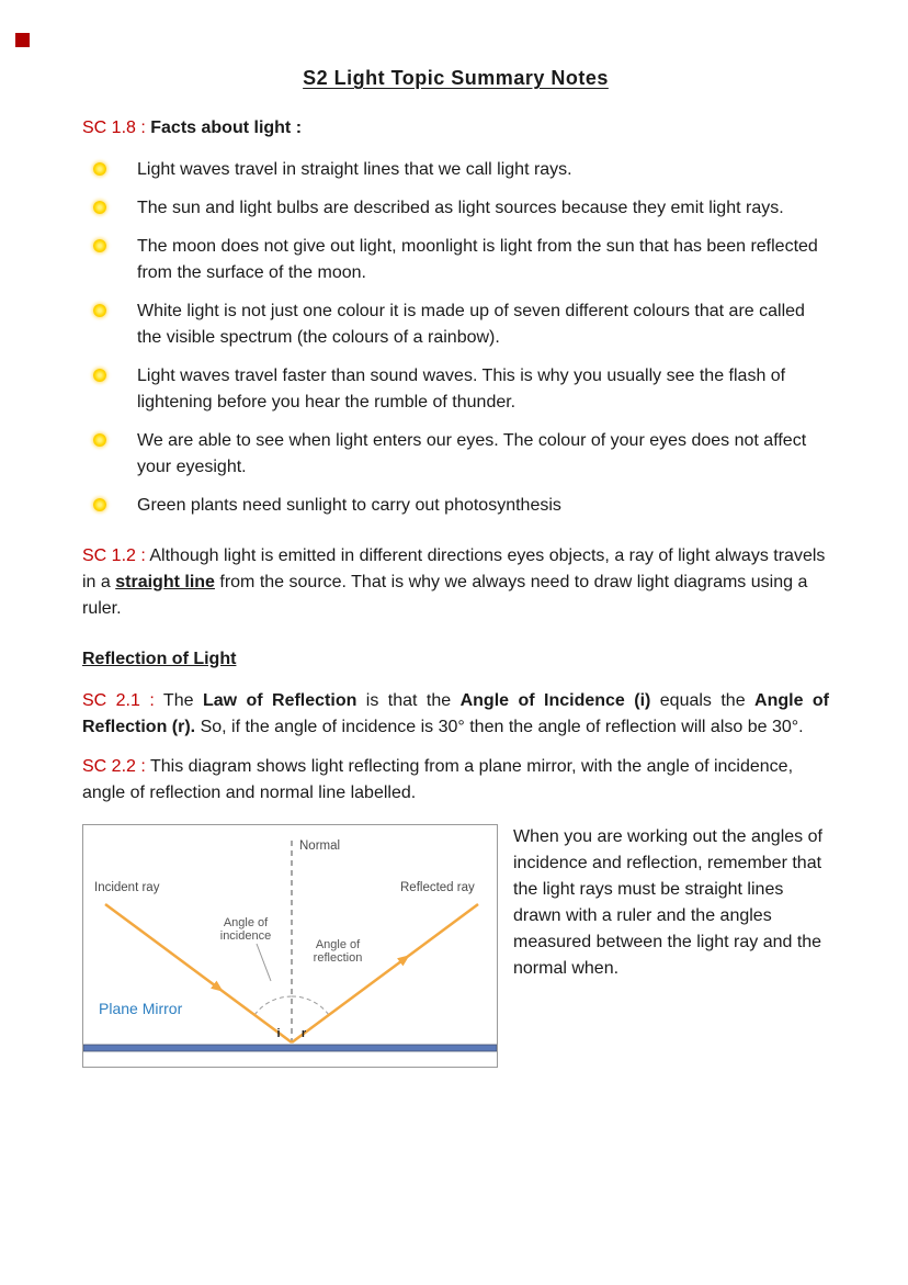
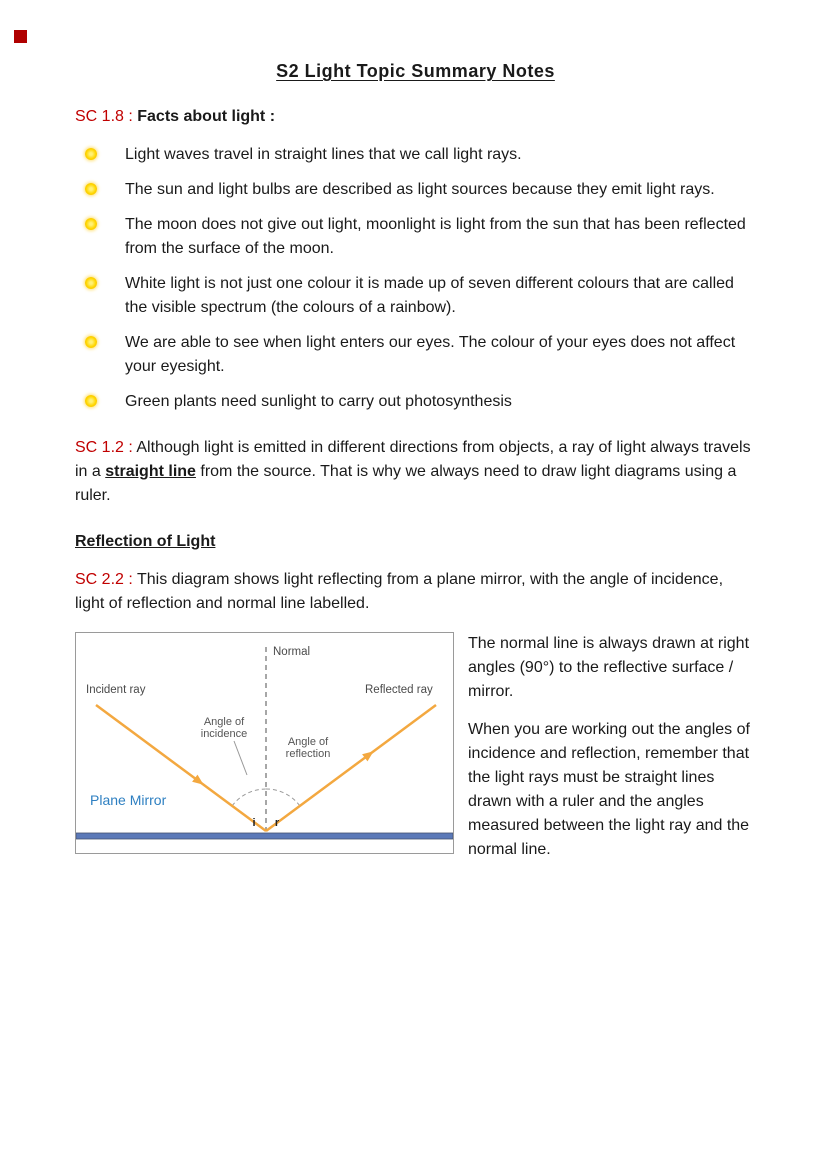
  S2 Light Topic Summary Notes
  SC 1.8 : Facts about light :
  Light waves travel in straight lines that we call light rays.
  The sun and light bulbs are described as light sources because they emit light rays.
  The moon does not give out light, moonlight is light from the sun that has been reflected from the surface of the moon.
  White light is not just one colour it is made up of seven different colours that are called the visible spectrum (the colours of a rainbow).
- Light waves travel faster than sound waves. This is why you usually see the flash of lightening before you hear the rumble of thunder.
  We are able to see when light enters our eyes. The colour of your eyes does not affect your eyesight.
  Green plants need sunlight to carry out photosynthesis
- SC 1.2 : Although light is emitted in different directions eyes objects, a ray of light always travels in a straight line from the source. That is why we always need to draw light diagrams using a ruler.
+ SC 1.2 : Although light is emitted in different directions from objects, a ray of light always travels in a straight line from the source. That is why we always need to draw light diagrams using a ruler.
  Reflection of Light
- SC 2.1 : The Law of Reflection is that the Angle of Incidence (i) equals the Angle of Reflection (r). So, if the angle of incidence is 30° then the angle of reflection will also be 30°.
- SC 2.2 : This diagram shows light reflecting from a plane mirror, with the angle of incidence, angle of reflection and normal line labelled.
+ SC 2.2 : This diagram shows light reflecting from a plane mirror, with the angle of incidence, light of reflection and normal line labelled.
  Normal
  Incident ray
  Reflected ray
  Angle of
  incidence
  Angle of
  reflection
  i
  r
  Plane Mirror
+ The normal line is always drawn at right angles (90°) to the reflective surface / mirror.
- When you are working out the angles of incidence and reflection, remember that the light rays must be straight lines drawn with a ruler and the angles measured between the light ray and the normal when.
+ When you are working out the angles of incidence and reflection, remember that the light rays must be straight lines drawn with a ruler and the angles measured between the light ray and the normal line.
